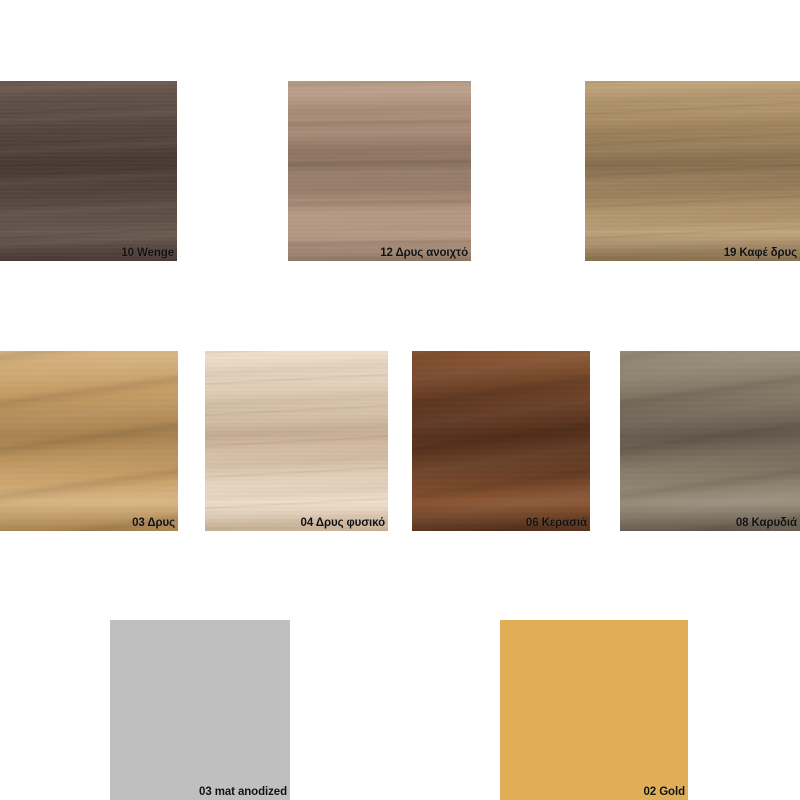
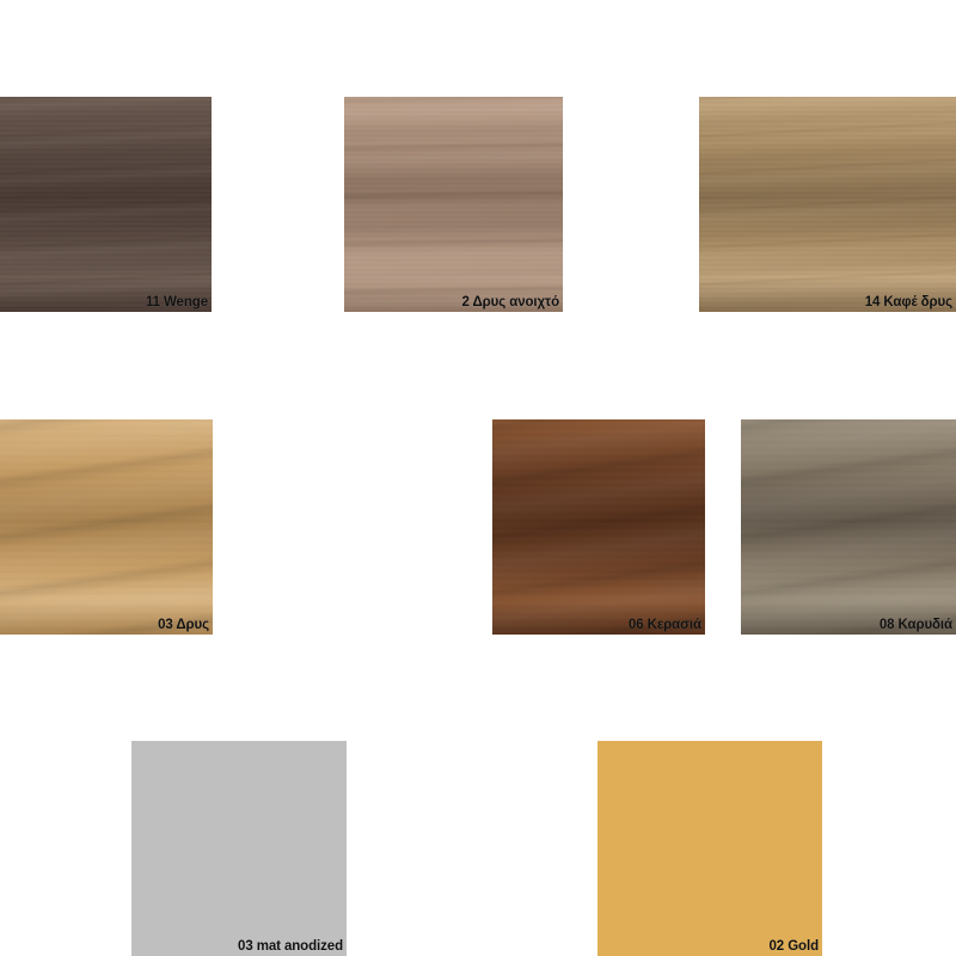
- 10 Wenge
+ 11 Wenge
- 12 Δρυς ανοιχτό
+ 2 Δρυς ανοιχτό
- 19 Καφέ δρυς
+ 14 Καφέ δρυς
  03 Δρυς
- 04 Δρυς φυσικό
  06 Κερασιά
  08 Καρυδιά
  03 mat anodized
  02 Gold
